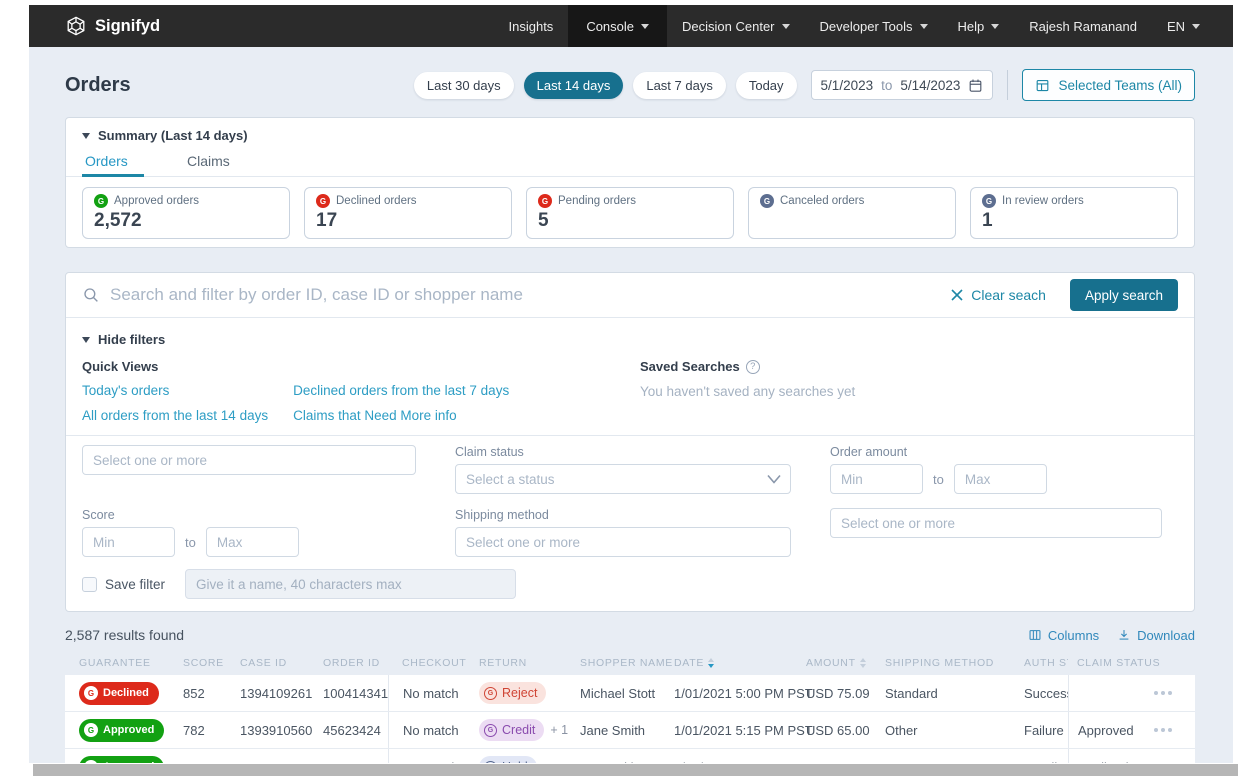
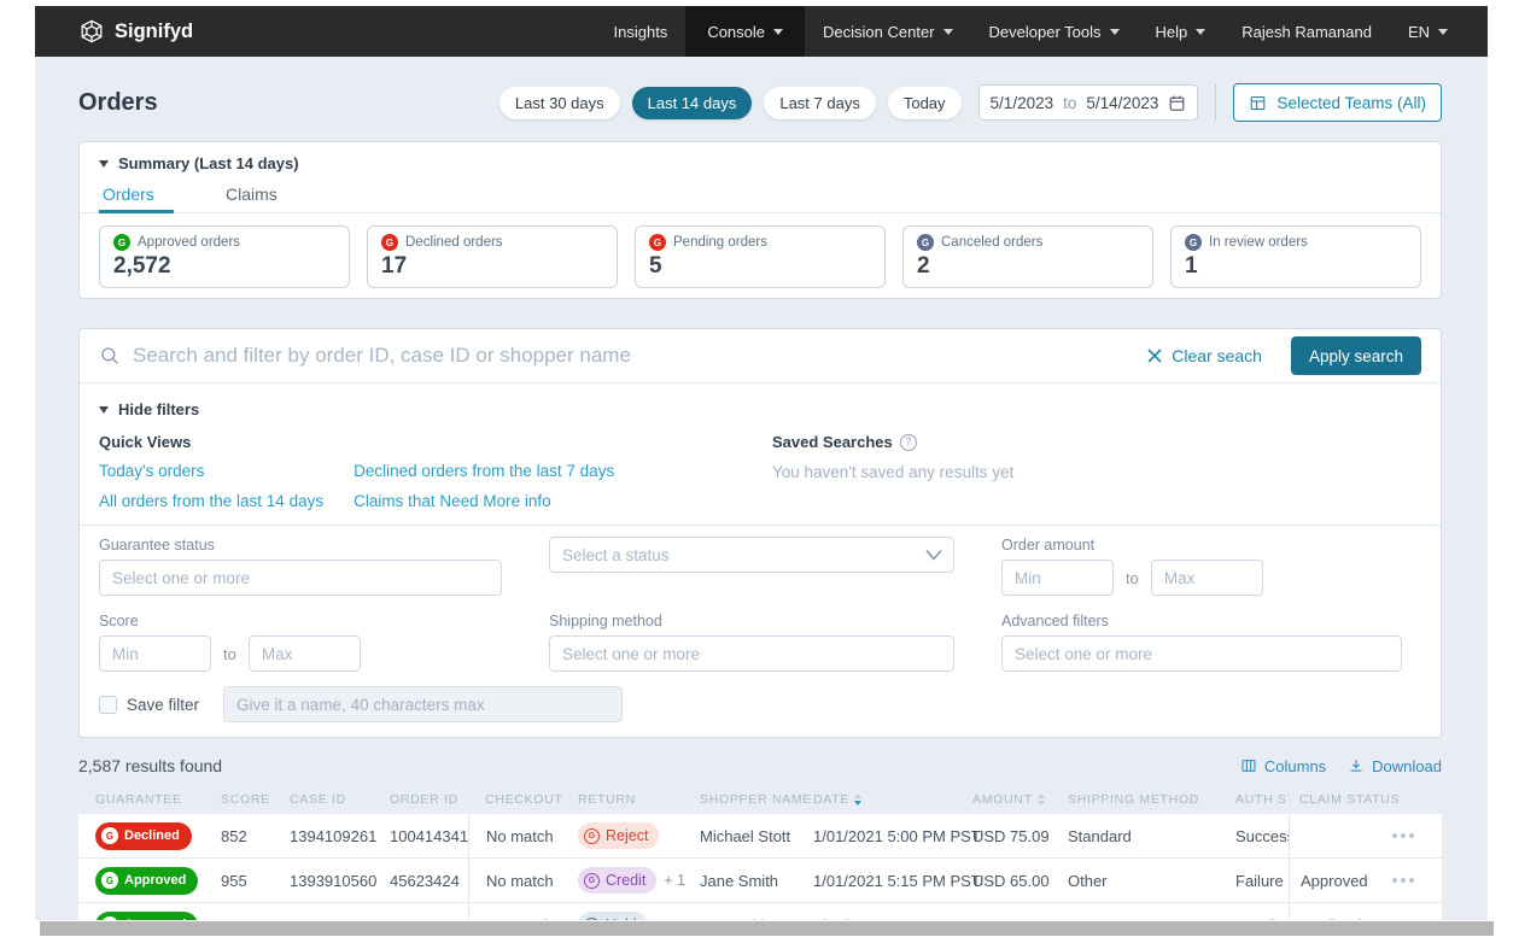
  Signifyd
  Insights
  Console
  Decision Center
  Developer Tools
  Help
  Rajesh Ramanand
  EN
  Orders
  Last 30 days
  Last 14 days
  Last 7 days
  Today
  5/1/2023
  to
  5/14/2023
  Selected Teams (All)
  Summary (Last 14 days)
  Orders
  Claims
  G
  Approved orders
  2,572
  G
  Declined orders
  17
  G
  Pending orders
  5
  G
  Canceled orders
+ 2
  G
  In review orders
  1
  Search and filter by order ID, case ID or shopper name
  Clear seach
  Apply search
  Hide filters
  Quick Views
  Today's orders
  Declined orders from the last 7 days
  All orders from the last 14 days
  Claims that Need More info
  Saved Searches
  ?
- You haven't saved any searches yet
+ You haven't saved any results yet
+ Guarantee status
  Select one or more
- Claim status
  Select a status
  Order amount
  Min
  to
  Max
  Score
  Min
  to
  Max
  Shipping method
  Select one or more
+ Advanced filters
  Select one or more
  Save filter
  Give it a name, 40 characters max
  2,587 results found
  Columns
  Download
  GUARANTEE
  SCORE
  CASE ID
  ORDER ID
  CHECKOUT
  RETURN
  SHOPPER NAME
  DATE
  AMOUNT
  SHIPPING METHOD
  CLAIM STATUS
  G
  Declined
  852
  1394109261
  100414341
  No match
  Reject
  Michael Stott
  1/01/2021 5:00 PM PS
  USD 75.09
  Standard
  Succes
  G
  Approved
- 782
+ 955
  1393910560
  45623424
  No match
  Credit
  + 1
  Jane Smith
  1/01/2021 5:15 PM PS
  USD 65.00
  Other
  Failure
  Approve
